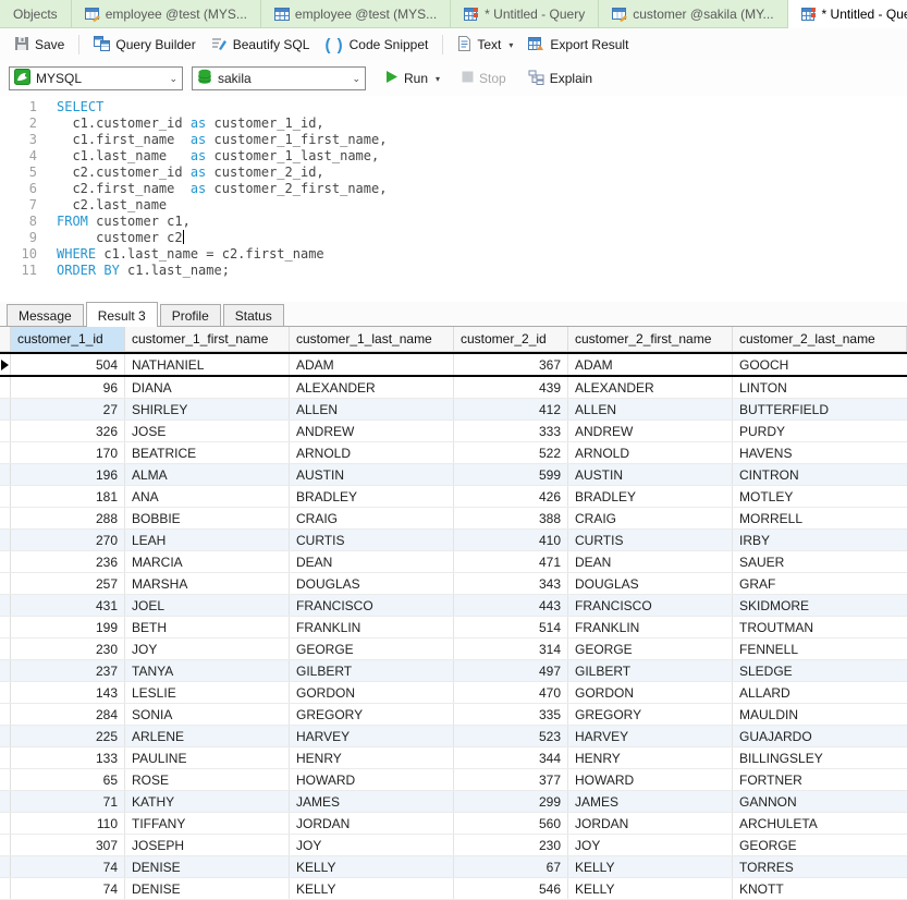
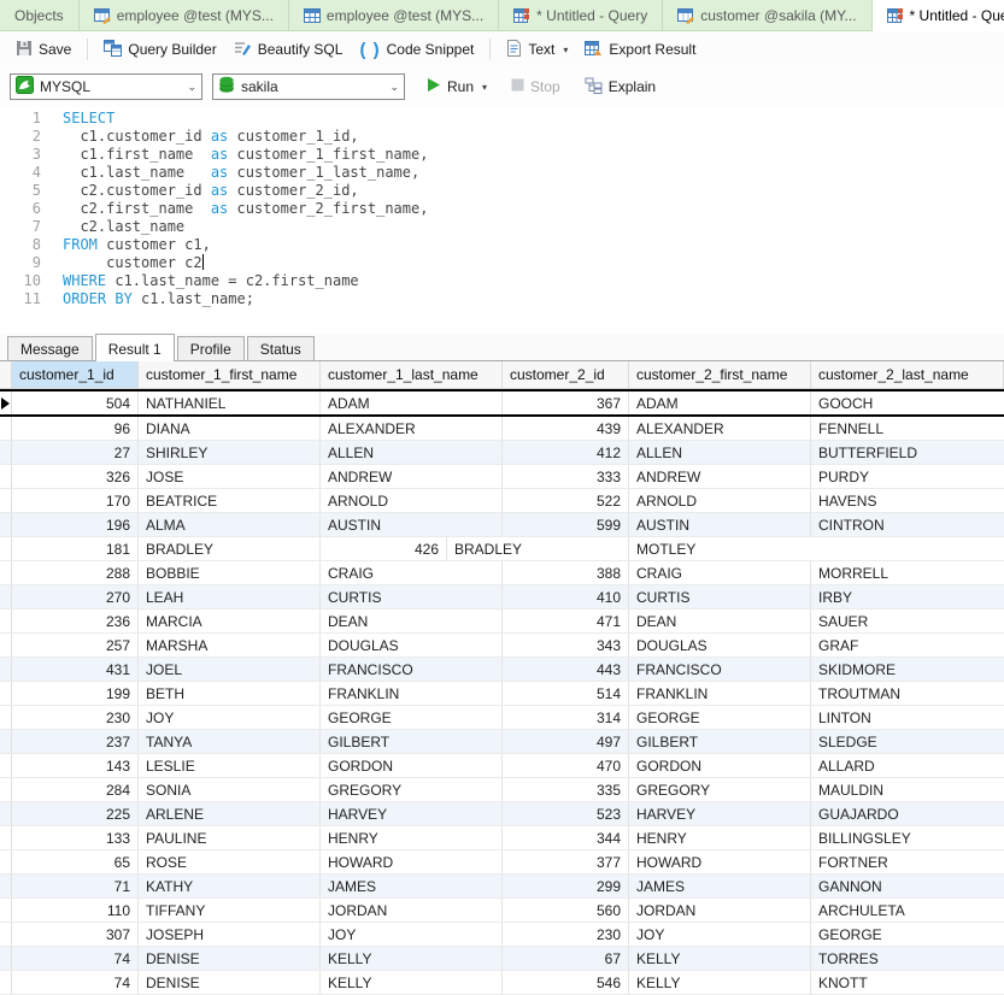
  Objects
  employee @test (MYS...
  employee @test (MYS...
  * Untitled - Query
  customer @sakila (MY...
  * Untitled - Qu
  Save
  Query Builder
  Beautify SQL
  ( )
  Code Snippet
  Text
  ▾
  Export Result
  MYSQL
  ⌄
  sakila
  ⌄
  Run
  ▾
  Stop
  Explain
  1
  SELECT
  2
  c1.customer_id as customer_1_id,
  3
  c1.first_name as customer_1_first_name,
  4
  c1.last_name as customer_1_last_name,
  5
  c2.customer_id as customer_2_id,
  6
  c2.first_name as customer_2_first_name,
  7
  c2.last_name
  8
  FROM customer c1,
  9
  customer c2
  10
  WHERE c1.last_name = c2.first_name
  11
  ORDER BY c1.last_name;
  Message
- Result 3
+ Result 1
  Profile
  Status
  customer_1_id
  customer_1_first_name
  customer_1_last_name
  customer_2_id
  customer_2_first_name
  customer_2_last_name
  504
  NATHANIEL
  ADAM
  367
  ADAM
  GOOCH
  96
  DIANA
  ALEXANDER
  439
  ALEXANDER
- LINTON
+ FENNELL
  27
  SHIRLEY
  ALLEN
  412
  ALLEN
  BUTTERFIELD
  326
  JOSE
  ANDREW
  333
  ANDREW
  PURDY
  170
  BEATRICE
  ARNOLD
  522
  ARNOLD
  HAVENS
  196
  ALMA
  AUSTIN
  599
  AUSTIN
  CINTRON
  181
- ANA
  BRADLEY
  426
  BRADLEY
  MOTLEY
  288
  BOBBIE
  CRAIG
  388
  CRAIG
  MORRELL
  270
  LEAH
  CURTIS
  410
  CURTIS
  IRBY
  236
  MARCIA
  DEAN
  471
  DEAN
  SAUER
  257
  MARSHA
  DOUGLAS
  343
  DOUGLAS
  GRAF
  431
  JOEL
  FRANCISCO
  443
  FRANCISCO
  SKIDMORE
  199
  BETH
  FRANKLIN
  514
  FRANKLIN
  TROUTMAN
  230
  JOY
  GEORGE
  314
  GEORGE
- FENNELL
+ LINTON
  237
  TANYA
  GILBERT
  497
  GILBERT
  SLEDGE
  143
  LESLIE
  GORDON
  470
  GORDON
  ALLARD
  284
  SONIA
  GREGORY
  335
  GREGORY
  MAULDIN
  225
  ARLENE
  HARVEY
  523
  HARVEY
  GUAJARDO
  133
  PAULINE
  HENRY
  344
  HENRY
  BILLINGSLEY
  65
  ROSE
  HOWARD
  377
  HOWARD
  FORTNER
  71
  KATHY
  JAMES
  299
  JAMES
  GANNON
  110
  TIFFANY
  JORDAN
  560
  JORDAN
  ARCHULETA
  307
  JOSEPH
  JOY
  230
  JOY
  GEORGE
  74
  DENISE
  KELLY
  67
  KELLY
  TORRES
  74
  DENISE
  KELLY
  546
  KELLY
  KNOTT
